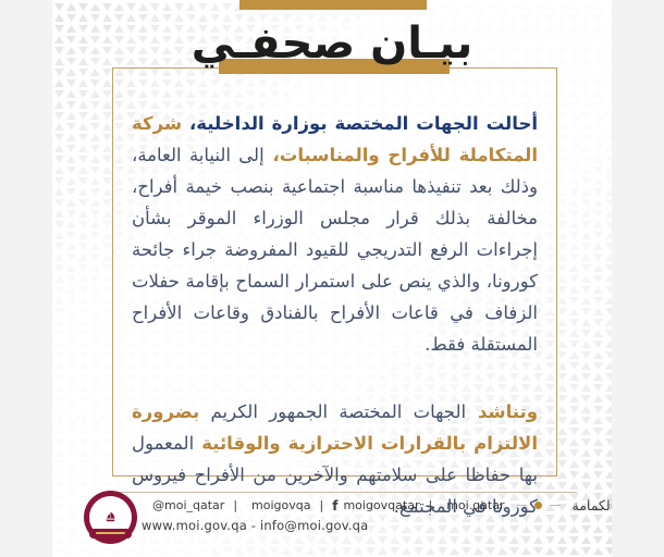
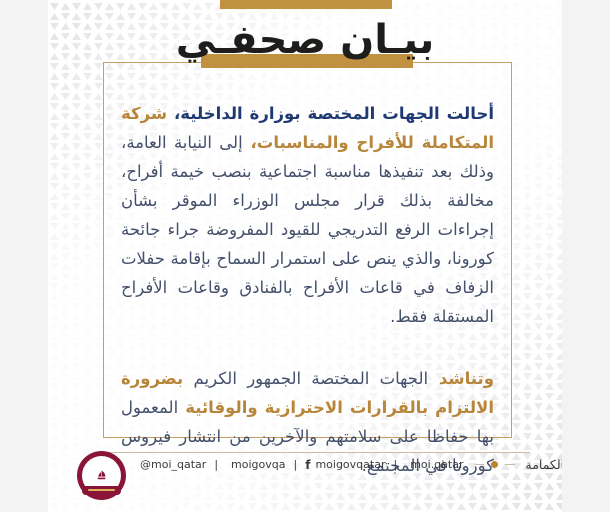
  بيـان صحفـي
  أحالت الجهات المختصة بوزارة الداخلية، شركة المتكاملة للأفراح والمناسبات، إلى النيابة العامة، وذلك بعد تنفيذها مناسبة اجتماعية بنصب خيمة أفراح، مخالفة بذلك قرار مجلس الوزراء الموقر بشأن إجراءات الرفع التدريجي للقيود المفروضة جراء جائحة كورونا، والذي ينص على استمرار السماح بإقامة حفلات الزفاف في قاعات الأفراح بالفنادق وقاعات الأفراح المستقلة فقط.
- وتناشد الجهات المختصة الجمهور الكريم بضرورة الالتزام بالقرارات الاحترازية والوقائية المعمول بها حفاظا على سلامتهم والآخرين من الأفراح فيروس كورونا في المجتمع.
+ وتناشد الجهات المختصة الجمهور الكريم بضرورة الالتزام بالقرارات الاحترازية والوقائية المعمول بها حفاظا على سلامتهم والآخرين من انتشار فيروس كورونا في المجتمع.
  @moi_qatar
  |
  moigovqa
  |
  f
  moigovqatar
  |
  moi.qatar
- www.moi.gov.qa - info@moi.gov.qa
